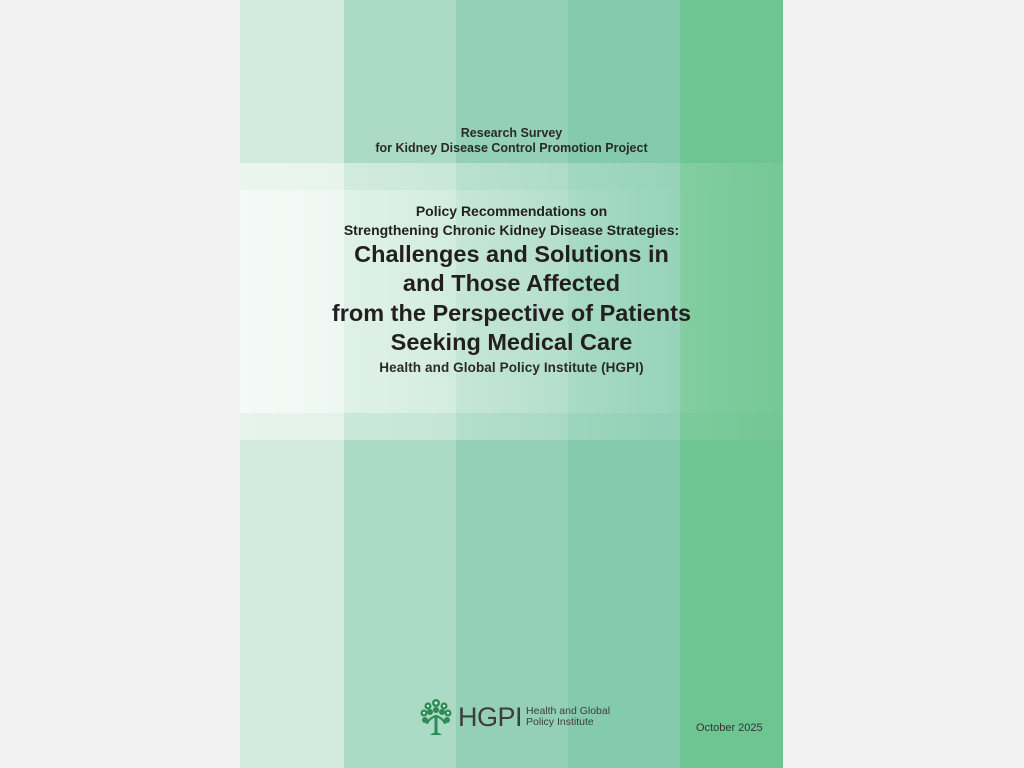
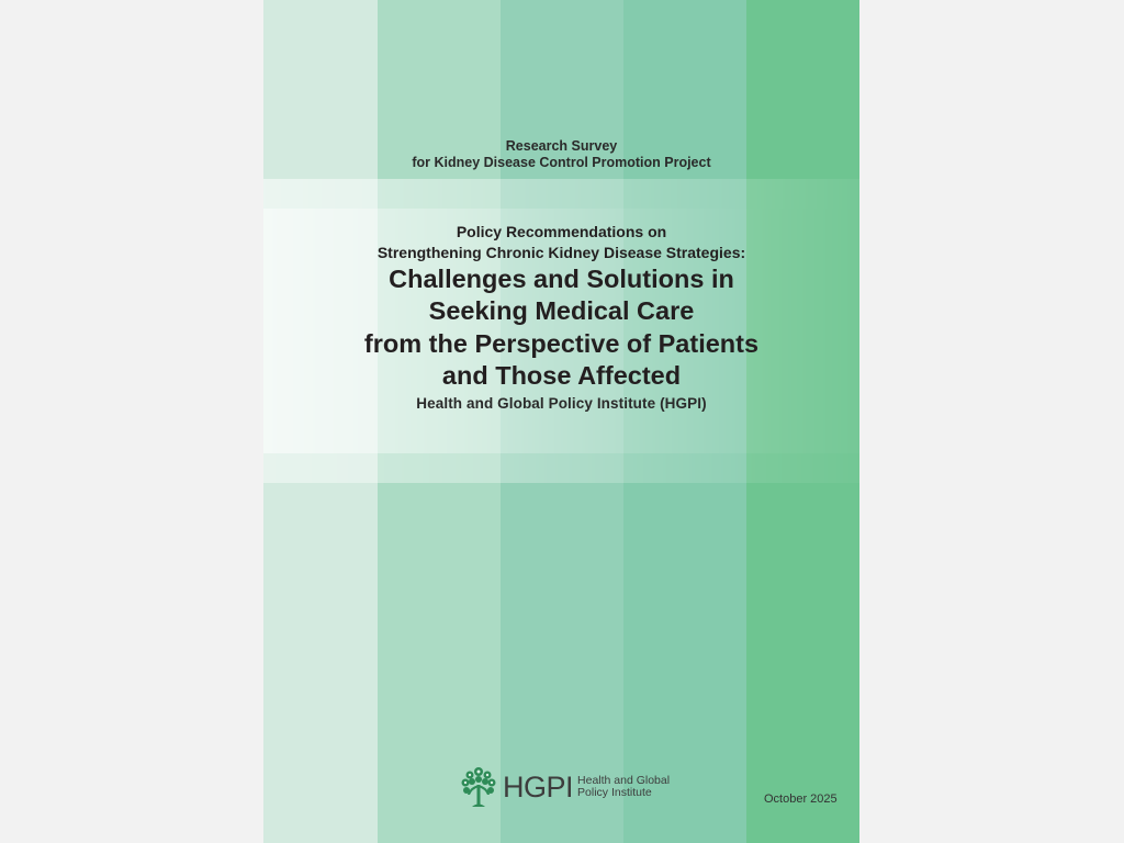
  Research Survey
  for Kidney Disease Control Promotion Project
  Policy Recommendations on
  Strengthening Chronic Kidney Disease Strategies:
  Challenges and Solutions in
- and Those Affected
+ Seeking Medical Care
  from the Perspective of Patients
- Seeking Medical Care
+ and Those Affected
  Health and Global Policy Institute (HGPI)
  HGPI
  Health and Global
  Policy Institute
  October 2025
